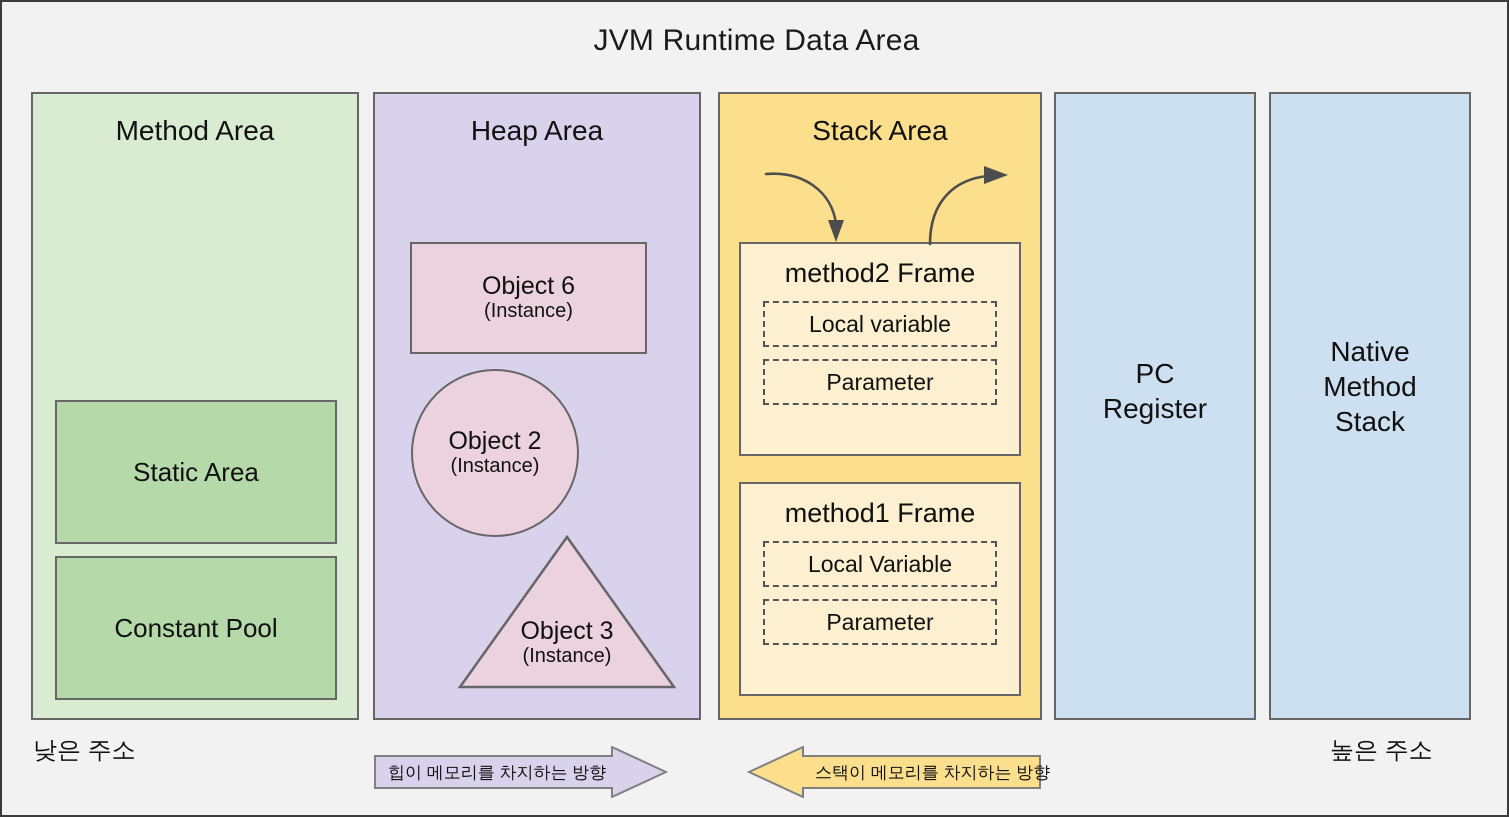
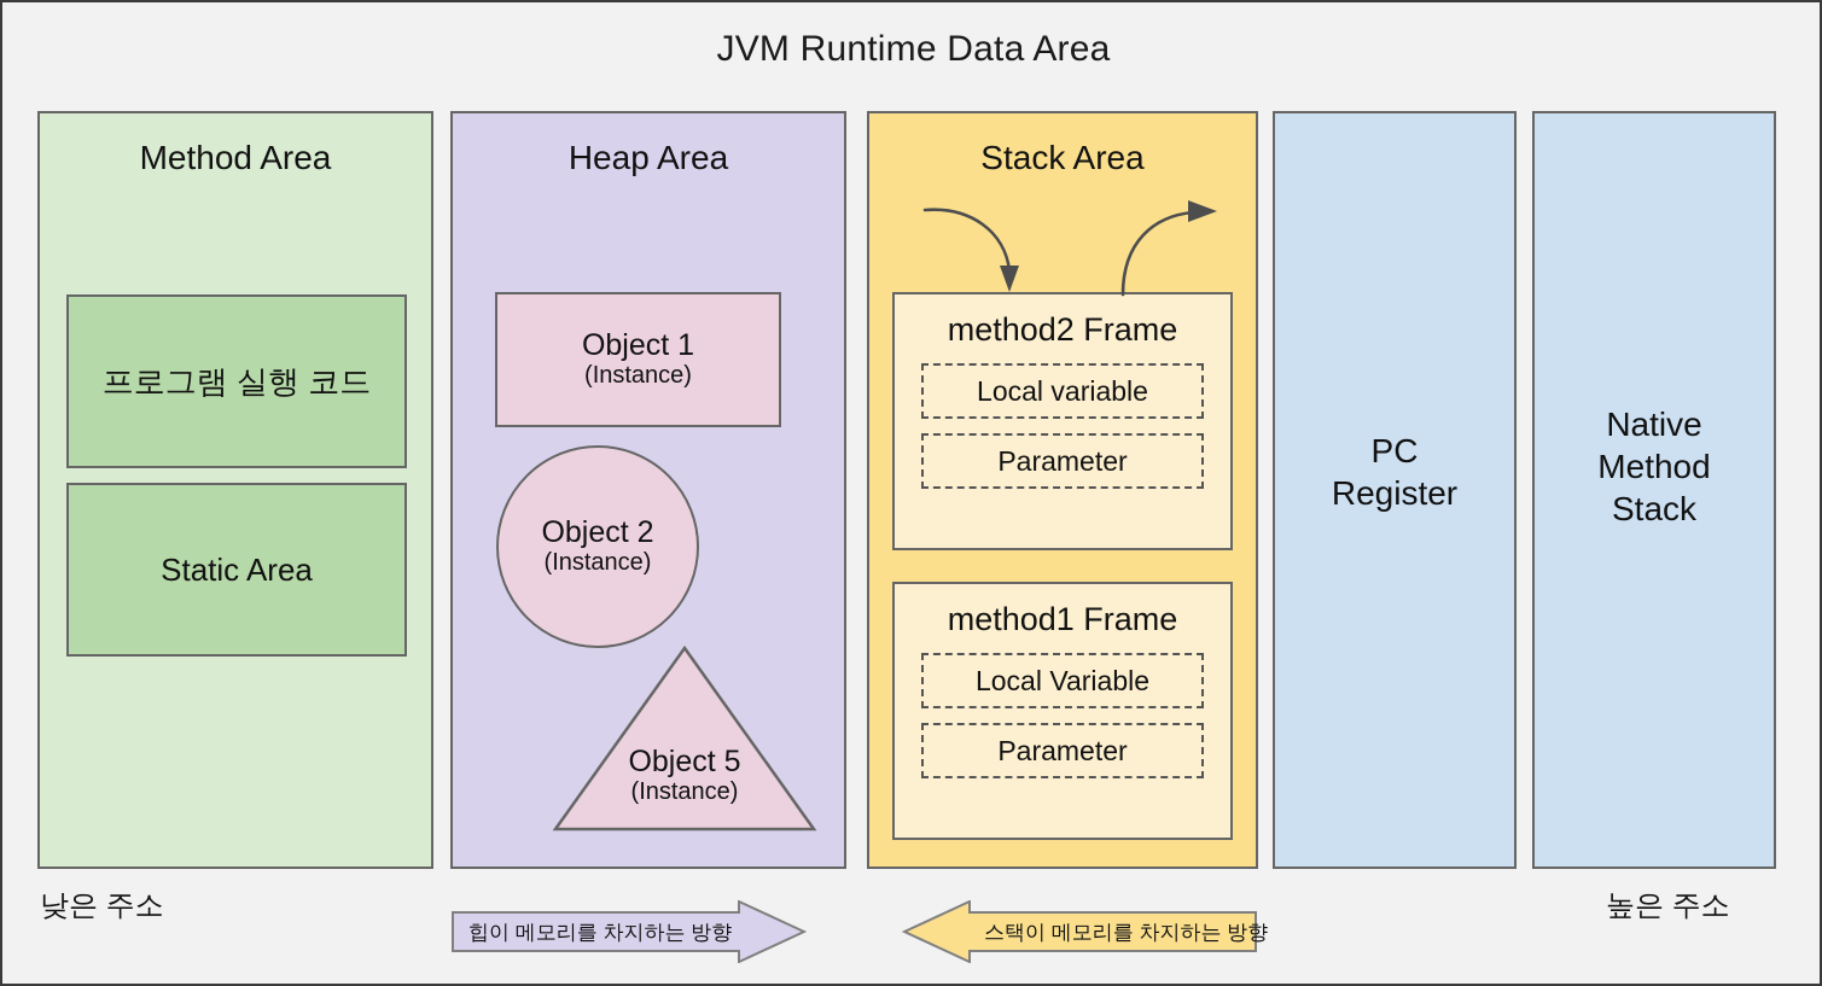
  JVM Runtime Data Area
  Method Area
+ 프로그램 실행 코드
  Static Area
- Constant Pool
  Heap Area
- Object 6
+ Object 1
  (Instance)
  Object 2
  (Instance)
- Object 3
+ Object 5
  (Instance)
  Stack Area
  method2 Frame
  Local variable
  Parameter
  method1 Frame
  Local Variable
  Parameter
  PC
  Register
  Native
  Method
  Stack
  낮은 주소
  높은 주소
  힙이 메모리를 차지하는 방향
  스택이 메모리를 차지하는 방향
